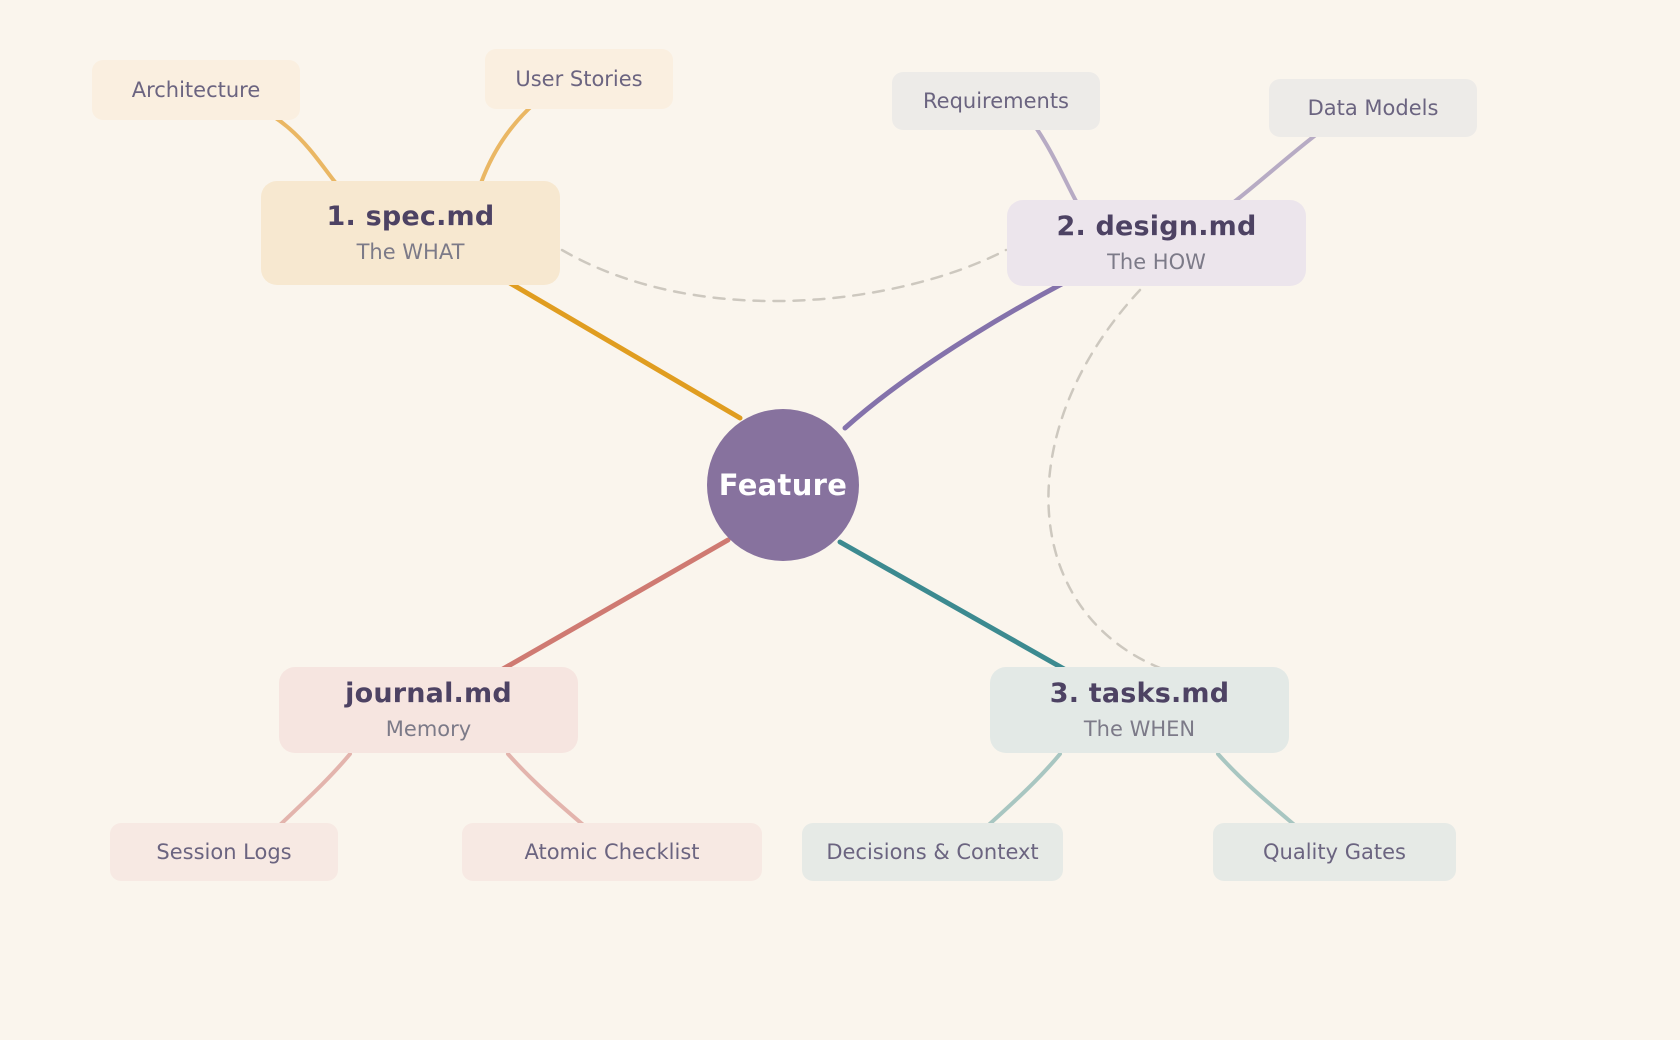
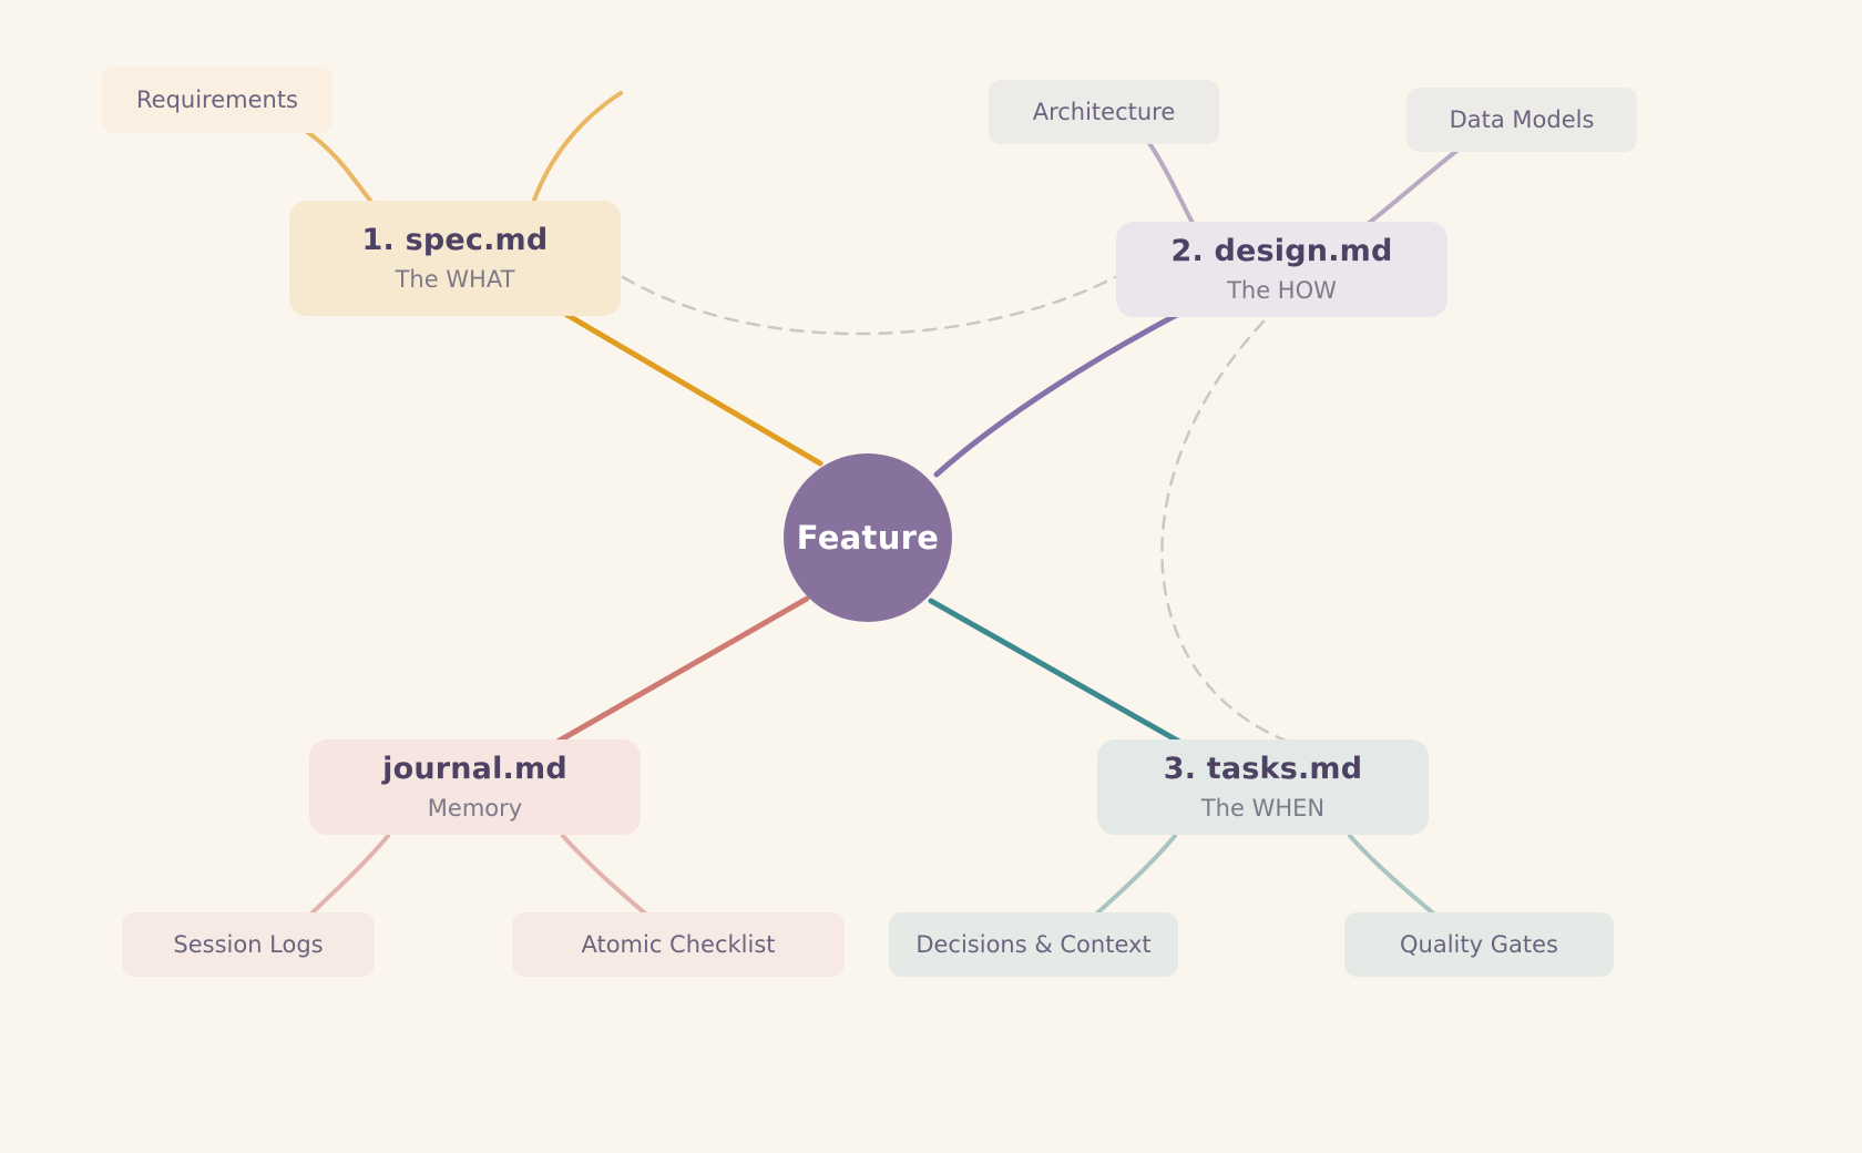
  1. spec.md
  The WHAT
  2. design.md
  The HOW
  3. tasks.md
  The WHEN
  journal.md
  Memory
- Architecture
+ Requirements
- User Stories
- Requirements
+ Architecture
  Data Models
  Decisions & Context
  Quality Gates
  Session Logs
  Atomic Checklist
  Feature
